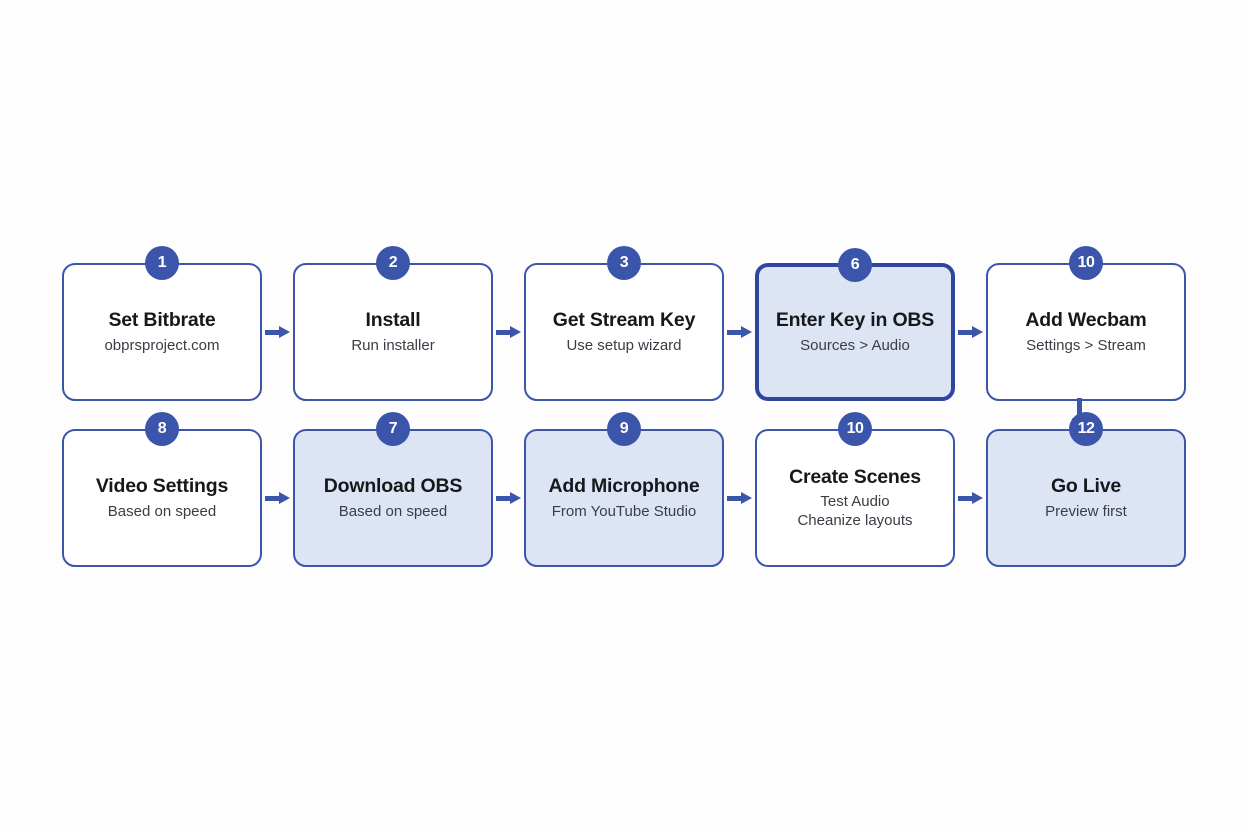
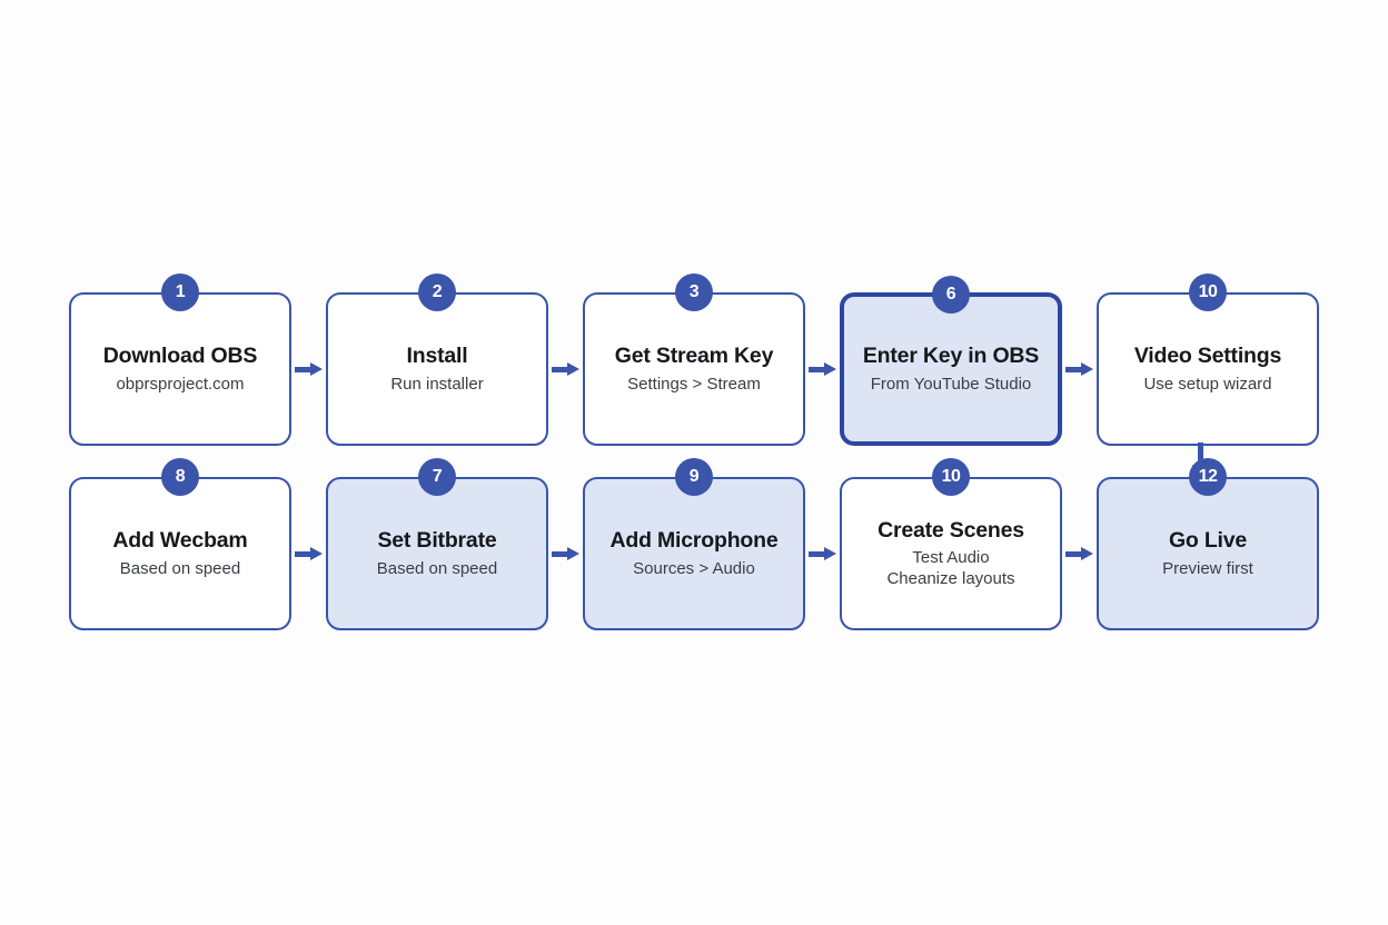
  1
- Set Bitbrate
+ Download OBS
  obprsproject.com
  2
  Install
  Run installer
  3
  Get Stream Key
- Use setup wizard
+ Settings > Stream
  6
  Enter Key in OBS
- Sources > Audio
+ From YouTube Studio
  10
- Add Wecbam
+ Video Settings
- Settings > Stream
+ Use setup wizard
  8
- Video Settings
+ Add Wecbam
  Based on speed
  7
- Download OBS
+ Set Bitbrate
  Based on speed
  9
  Add Microphone
- From YouTube Studio
+ Sources > Audio
  10
  Create Scenes
  Test Audio
  Cheanize layouts
  12
  Go Live
  Preview first
